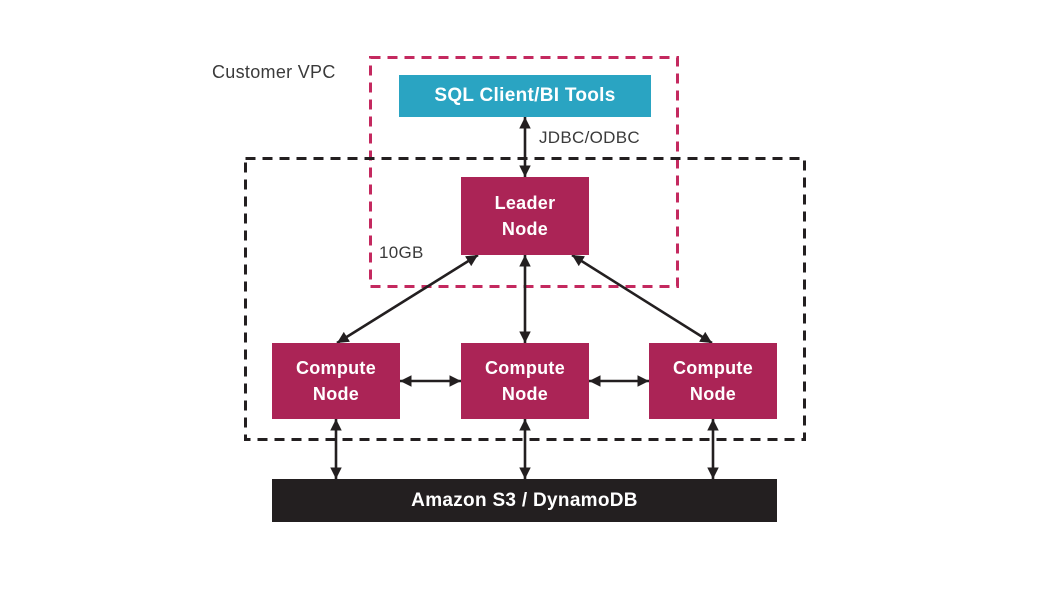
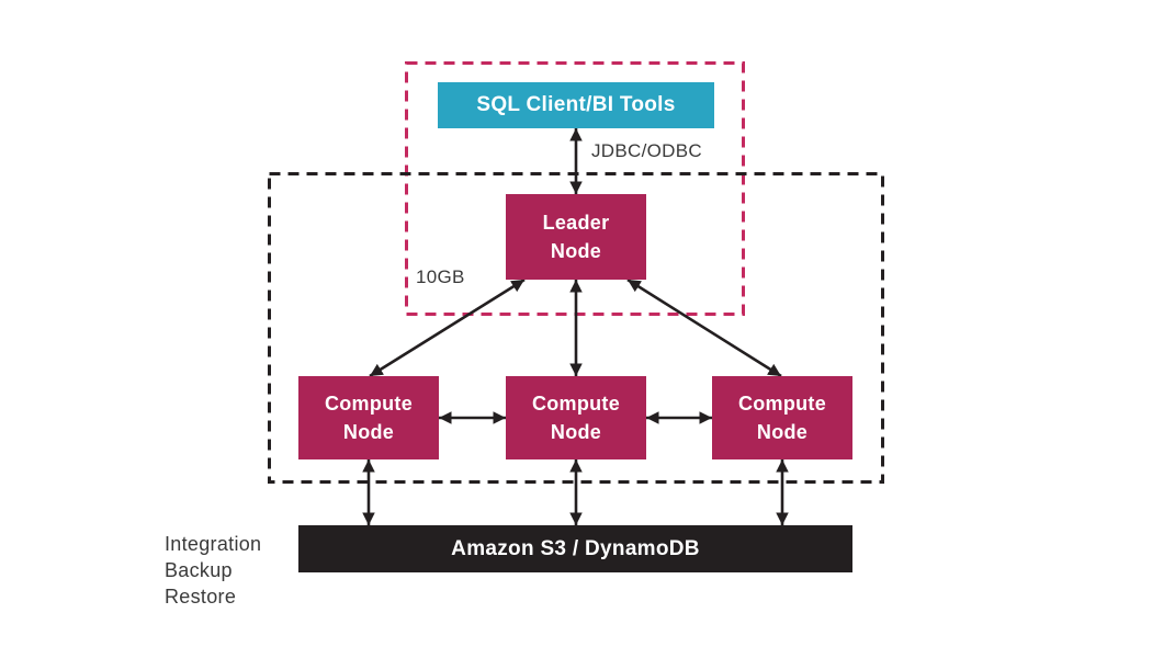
- Customer VPC
  JDBC/ODBC
  10GB
+ Integration
+ Backup
+ Restore
  SQL Client/BI Tools
  Leader
  Node
  Compute
  Node
  Compute
  Node
  Compute
  Node
  Amazon S3 / DynamoDB
